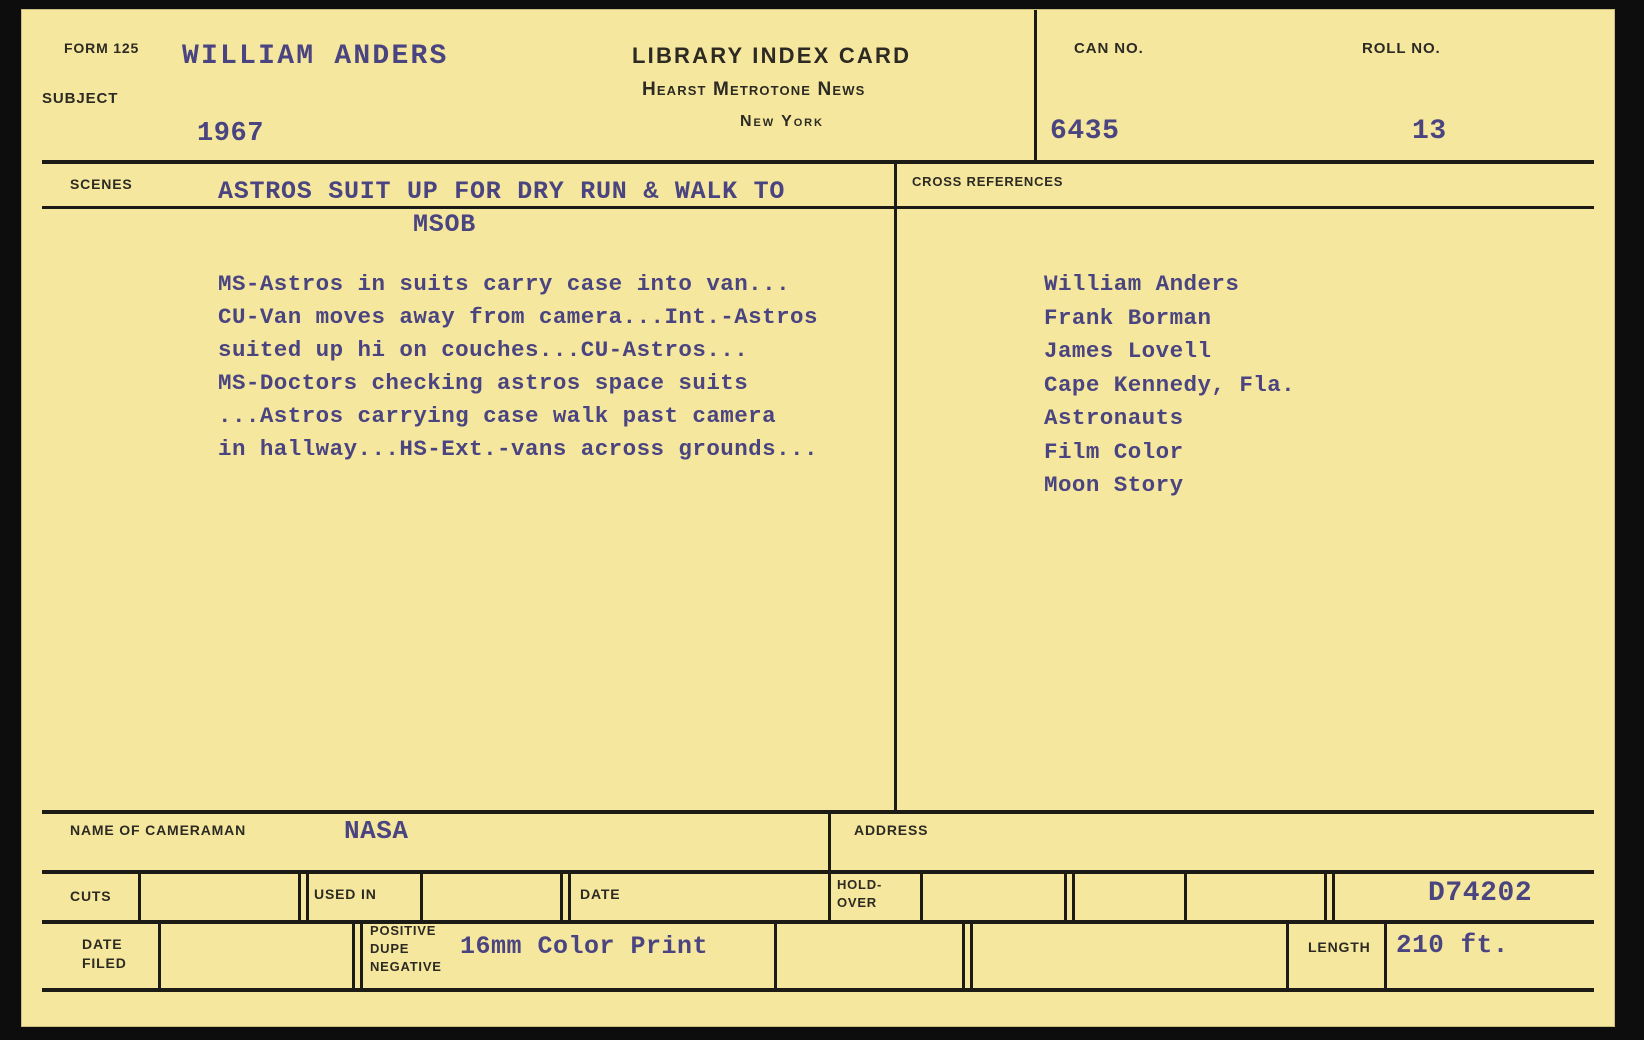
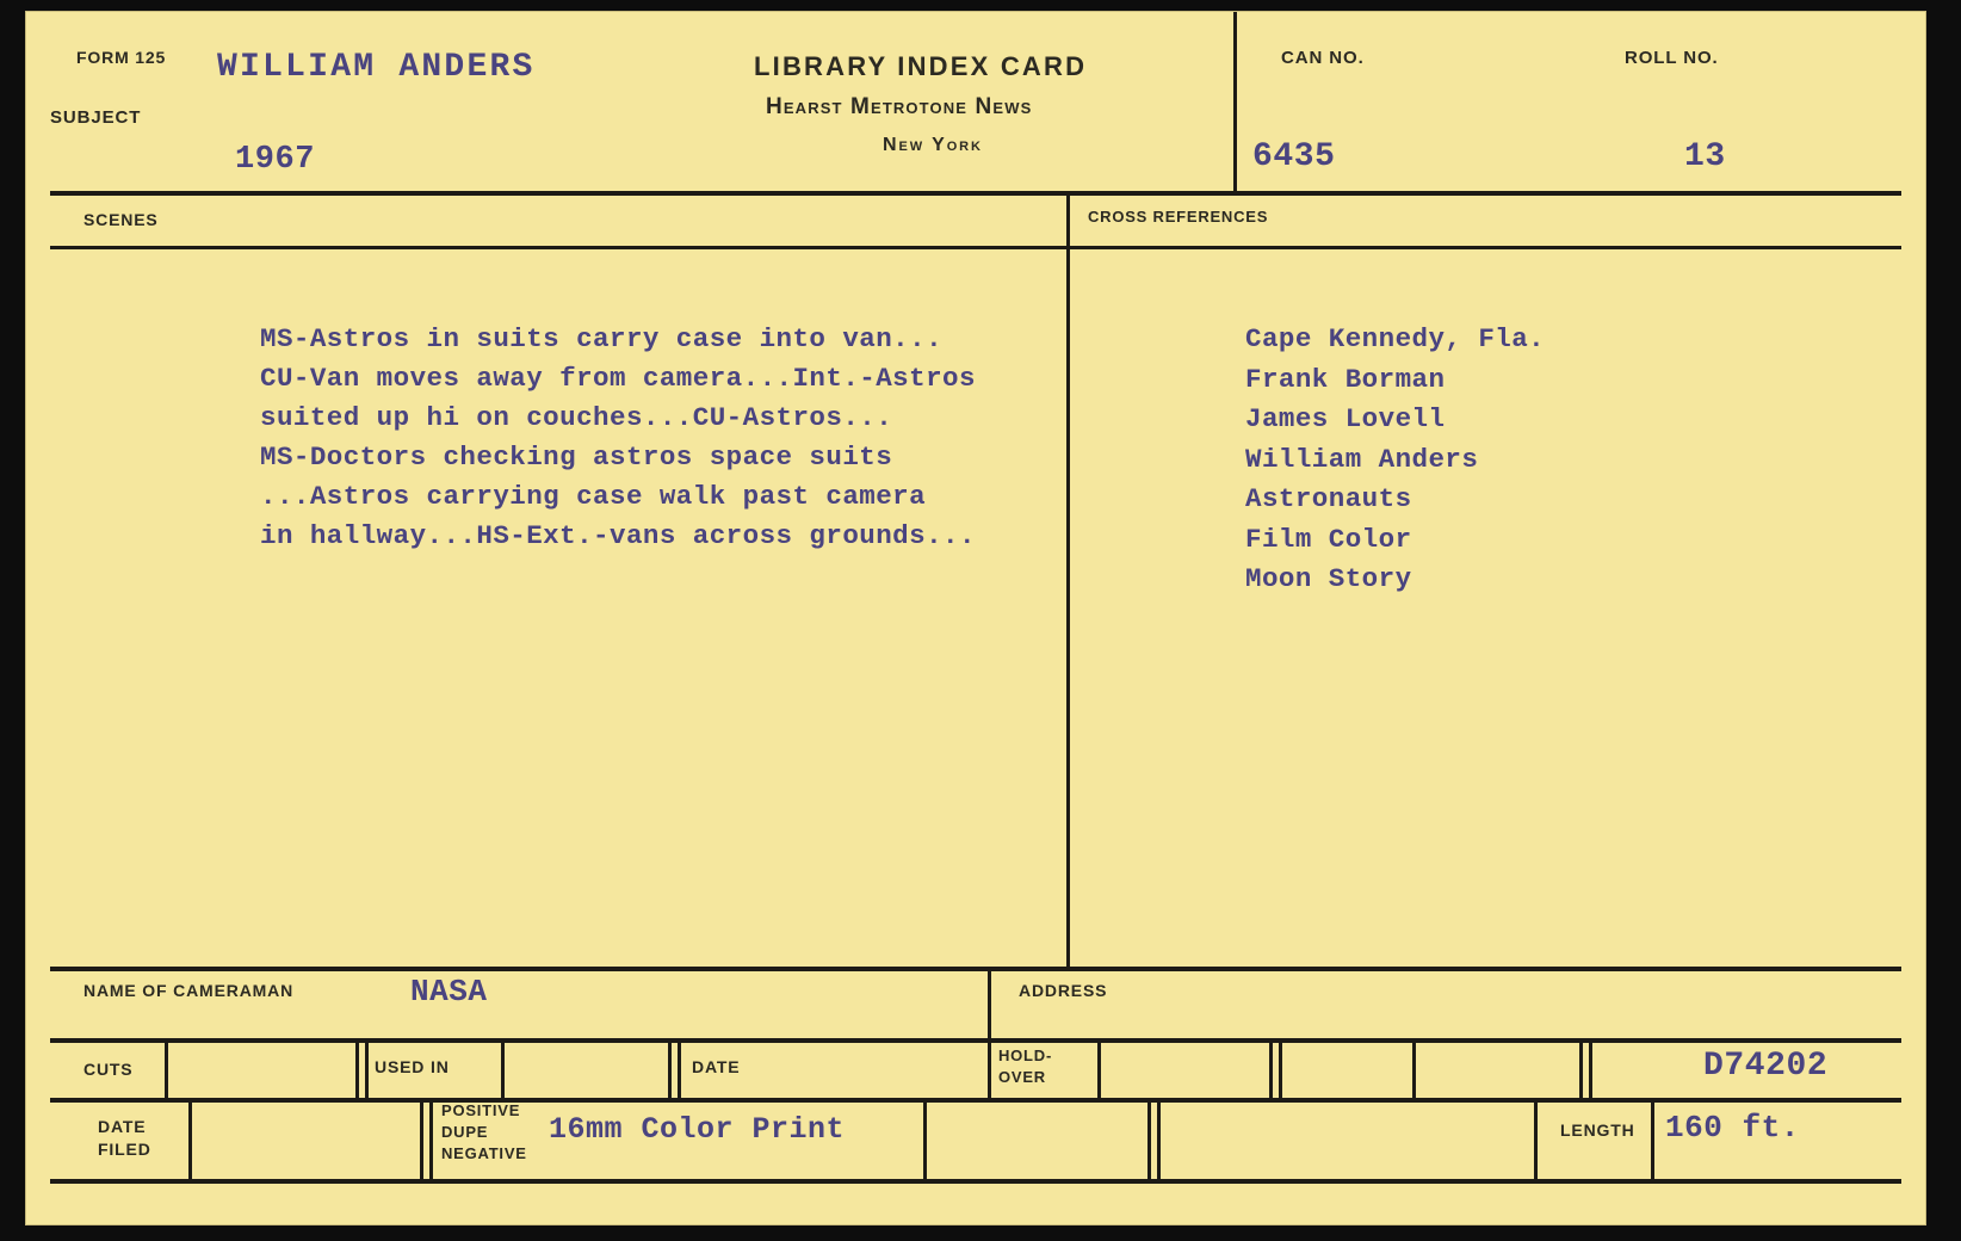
  FORM 125
  SUBJECT
  WILLIAM ANDERS
  1967
  LIBRARY INDEX CARD
  Hearst Metrotone News
  New York
  CAN NO.
  ROLL NO.
  6435
  13
  SCENES
  CROSS REFERENCES
- ASTROS SUIT UP FOR DRY RUN & WALK TO
- MSOB
  MS-Astros in suits carry case into van...
  CU-Van moves away from camera...Int.-Astros
  suited up hi on couches...CU-Astros...
  MS-Doctors checking astros space suits
  ...Astros carrying case walk past camera
  in hallway...HS-Ext.-vans across grounds...
- William Anders
+ Cape Kennedy, Fla.
  Frank Borman
  James Lovell
- Cape Kennedy, Fla.
+ William Anders
  Astronauts
  Film Color
  Moon Story
  NAME OF CAMERAMAN
  NASA
  ADDRESS
  CUTS
  USED IN
  DATE
  HOLD-
  OVER
  D74202
  DATE
  FILED
  POSITIVE
  DUPE
  NEGATIVE
  16mm Color Print
  LENGTH
- 210 ft.
+ 160 ft.
